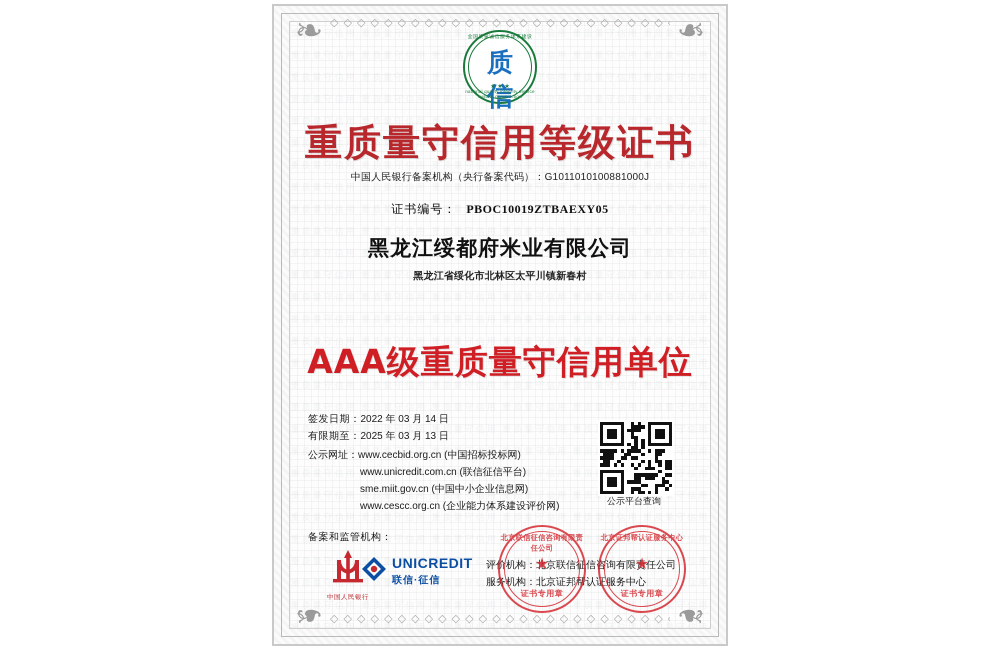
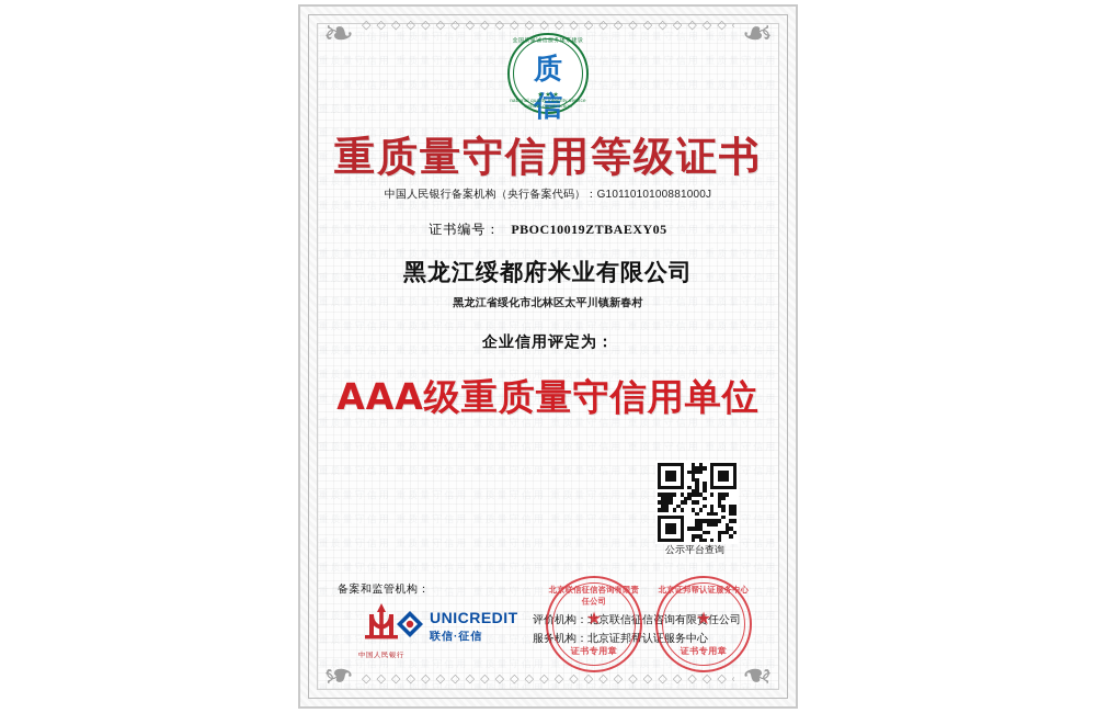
  重质量守信用 重质量守信用 重质量守信质量守信用 重质量守信用 重质量守信用
  重质量守信用 重质量守信用 重质量守信用 重质量守信用 重质量守信用
  重质量守信用 重质量守信用 重质量守信用 重质量守信用 重质量守信用
  重质量守信用 重质量守信用 重质量守质量守信用 重质量守信用 重质量守信用
  重质量守信用 重质量守信用 重质量守信用 重质量守信用 重质量守信用 重质量守信用
  重质量守信用 重质量守信用 重质量守信用 重质量守信用 重质量守信用 重质量守信用
  重质量守信用 重质量守信用 重质量守信用 重质量守信用 重质量守信用 重质量守信用
  重质量守信用 重质量守信用 重质量守信用 重质量守信用 重质量守信用 重质量守信用
  重质量守信用 重质量守信用 重质量守信用 重质量守信用 重质量守信用 重质量守信用
  重质量守信用 重质量守信用 重质量守信用 重质量守信用 重质量守信用 重质量守信用
  重质量守信用 重质量守信用 重质量守信用 重质量守信用 重质量守信用 重质量守信用
  重质量守信用 重质量守信用 重质量守信用 重质量守信用 重质量守信用 重质量守信用
  重质量守信用 重质量守信用 重质量守信用 重质量守信用 重质量守信用 重质量守信用
  重质量守信用 重质量守信用 重质量守信用 重质量守信用 重质量守信用 重质量守信用
  重质量守信用 重质量守信用 重质量守信用 重质量守信用 重质量守信用 重质量守信用
  重质量守信用 重质量守信用 重质量守信用 重质量守信用 重质量守信用 重质量守信用
  重质量守信用 重质量守信用 重质量守信用 重质量守信用 重质量守信用 重质量守信用
  重质量守信用 重质量守信用 重质量守信用 重质量守信用 重质量守信用 重质量守信用
  重质量守信用 重质量守信用 重质量守信用 重质量守信用 重质守信用
  重质量守信用 重质量守信用 重质量守信用 重质量守信用 重质守信用
  重质量守信用 重质量守信用 重质量守信用 重质量守信用 重质守信用
  重质量守信用 重质量守信用 重质量守信用 重质量守信用 重质守信用
  重质量守信用 重质量守信用 重质量守信用 重质量守信用 重质量守信用 重质量守信用
  重质量守信用 重质量守信用 重质量守信用 重质量守信用 重质量守信用 重质量守信用
  重质量守用 重量守信用 重质量守信用 重质量守信用 重质量守信用 重质量守信用
  重质量守信用 重质量守信用 重质量守信用 重质量守信用 重质量守信用 重质量守信用
  重质量守信用 重质量守信用 重质量守信用 重质量守信用 重质量守信用 重质量守信用
  重质量守信用 重质量守信用 重质量守信用 重质量守信用 重质量守信用 重质量守信用
  ❧
  ◇ ◇ ◇ ◇ ◇ ◇ ◇ ◇ ◇ ◇ ◇ ◇ ◇ ◇ ◇ ◇ ◇ ◇ ◇ ◇ ◇ ◇ ◇ ◇ ◇
  ◇ ◇ ◇ ◇ ◇ ◇ ◇ ◇ ◇ ◇ ◇ ◇ ◇ ◇ ◇ ◇ ◇ ◇ ◇ ◇ ◇ ◇ ◇ ◇ ◇
  质信
  重质量守信用等级证书
  中国人民银行备案机构（央行备案代码）：G1011010100881000J
  证书编号： PBOC10019ZTBAEXY05
  黑龙江绥都府米业有限公司
  黑龙江省绥化市北林区太平川镇新春村
+ 企业信用评定为：
  AAA级重质量守信用单位
- 签发日期：2022 年 03 月 14 日
- 有限期至：2025 年 03 月 13 日
- 公示网址：www.cecbid.org.cn (中国招标投标网)
- www.unicredit.com.cn (联信征信平台)
- sme.miit.gov.cn (中国中小企业信息网)
- www.cescc.org.cn (企业能力体系建设评价网)
  公示平台查询
  备案和监管机构：
  UNICREDIT
  联信·征信
  评价机构：北京联信征信咨询有限责任公司
  服务机构：北京证邦帮认证服务中心
  ★
  证书专用章
  ★
  证书专用章
